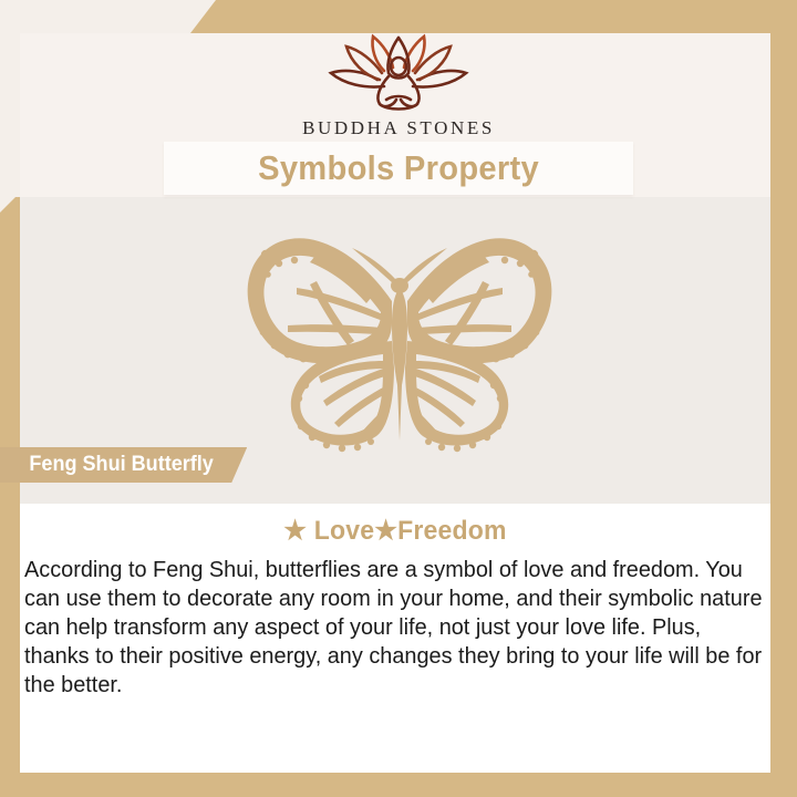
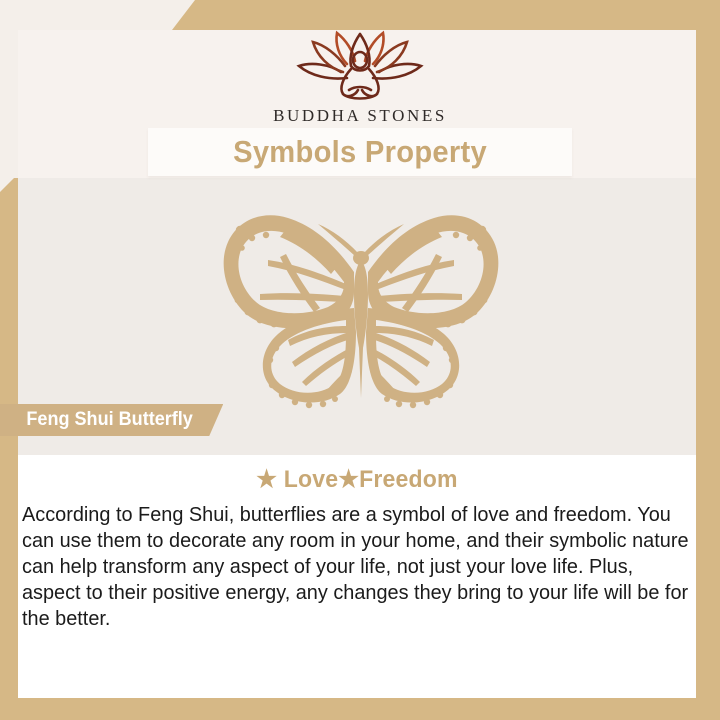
  BUDDHA STONES
  Symbols Property
  Feng Shui Butterfly
  ★ Love★Freedom
- According to Feng Shui, butterflies are a symbol of love and freedom. You can use them to decorate any room in your home, and their symbolic nature can help transform any aspect of your life, not just your love life. Plus, thanks to their positive energy, any changes they bring to your life will be for the better.
+ According to Feng Shui, butterflies are a symbol of love and freedom. You can use them to decorate any room in your home, and their symbolic nature can help transform any aspect of your life, not just your love life. Plus, aspect to their positive energy, any changes they bring to your life will be for the better.
